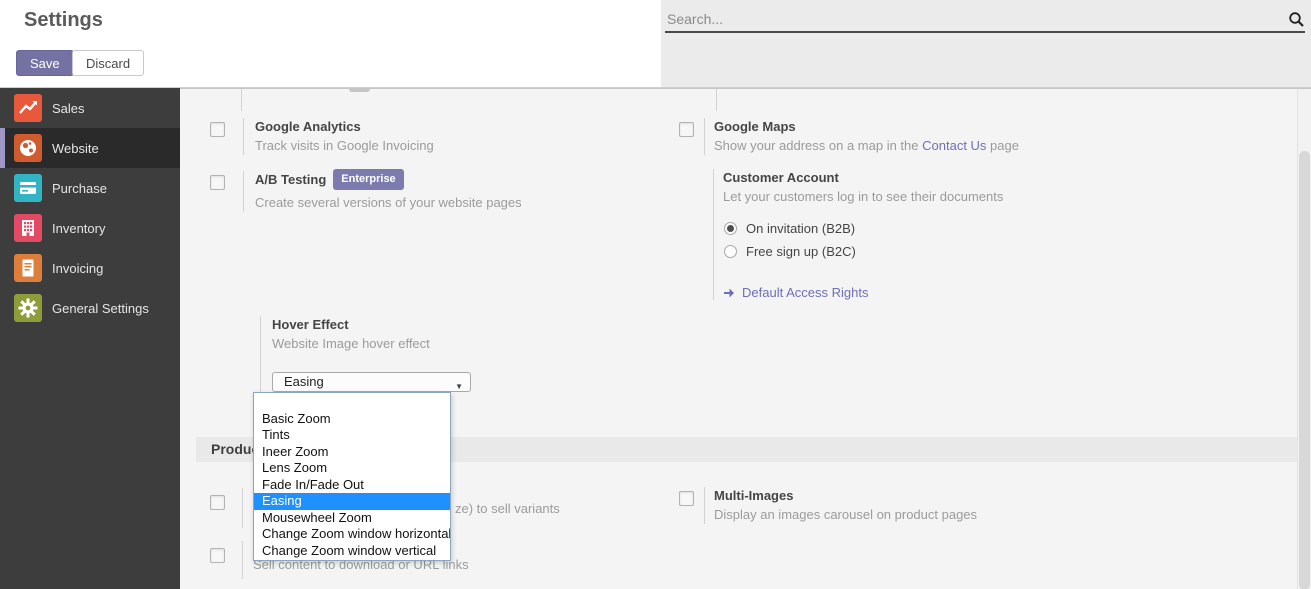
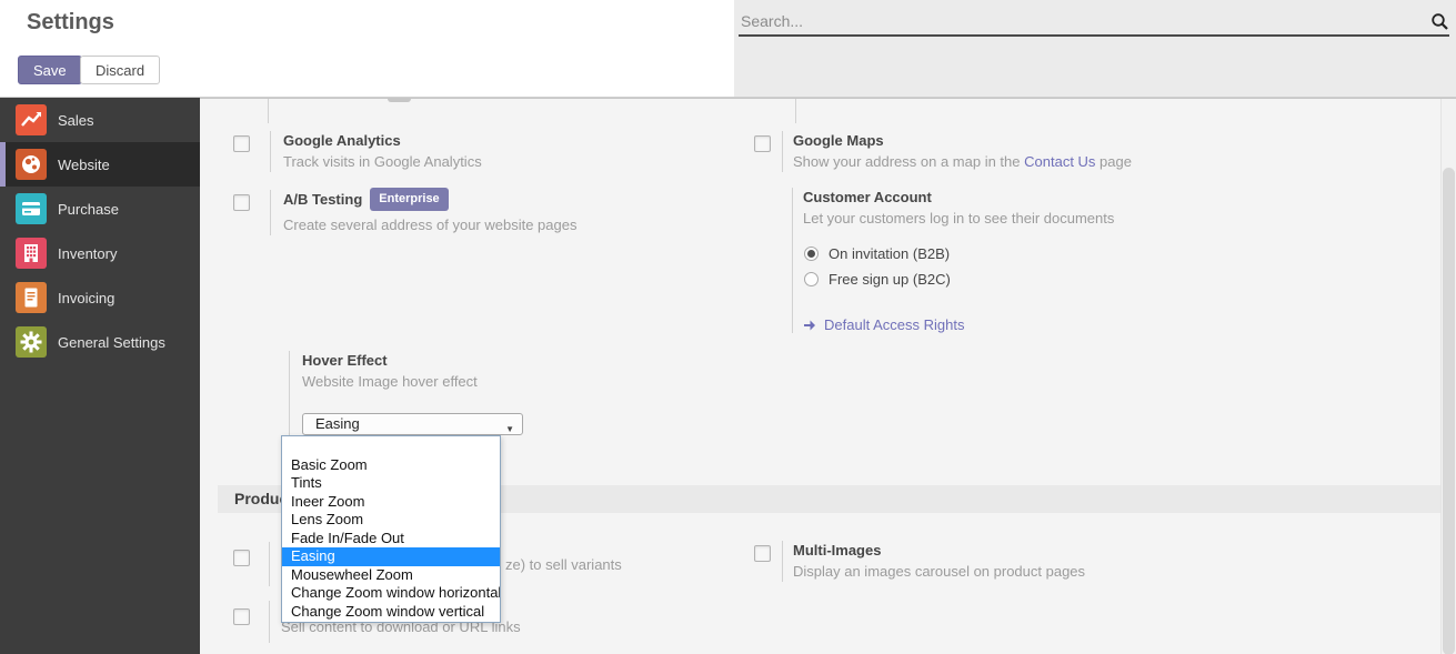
  Settings
  Save
  Discard
  Search...
  Sales
  Website
  Purchase
  Inventory
  Invoicing
  General Settings
  Google Analytics
- Track visits in Google Invoicing
+ Track visits in Google Analytics
  Google Maps
  Show your address on a map in the Contact Us page
  A/B Testing Enterprise
- Create several versions of your website pages
+ Create several address of your website pages
  Customer Account
  Let your customers log in to see their documents
  On invitation (B2B)
  Free sign up (B2C)
  Default Access Rights
  Hover Effect
  Website Image hover effect
  Easing
  ▼
  ze) to sell variants
  Multi-Images
  Display an images carousel on product pages
  Sell content to download or URL links
  Basic Zoom
  Tints
  Ineer Zoom
  Lens Zoom
  Fade In/Fade Out
  Easing
  Mousewheel Zoom
  Change Zoom window horizontal
  Change Zoom window vertical
